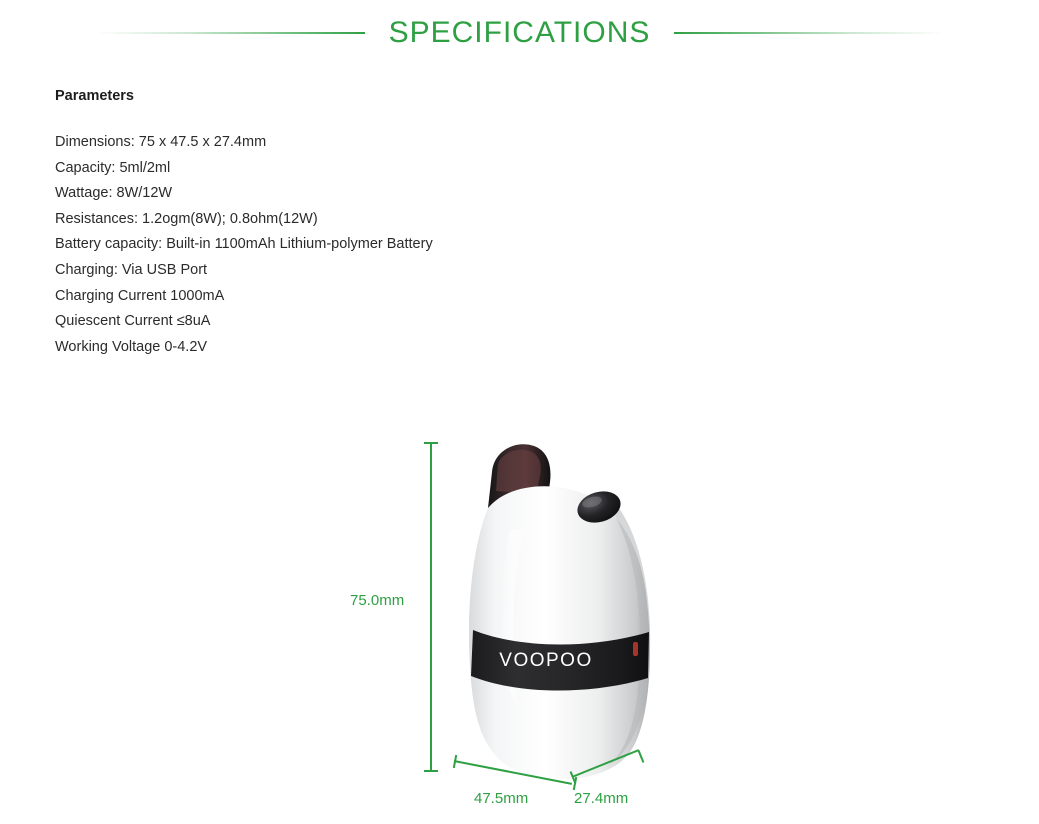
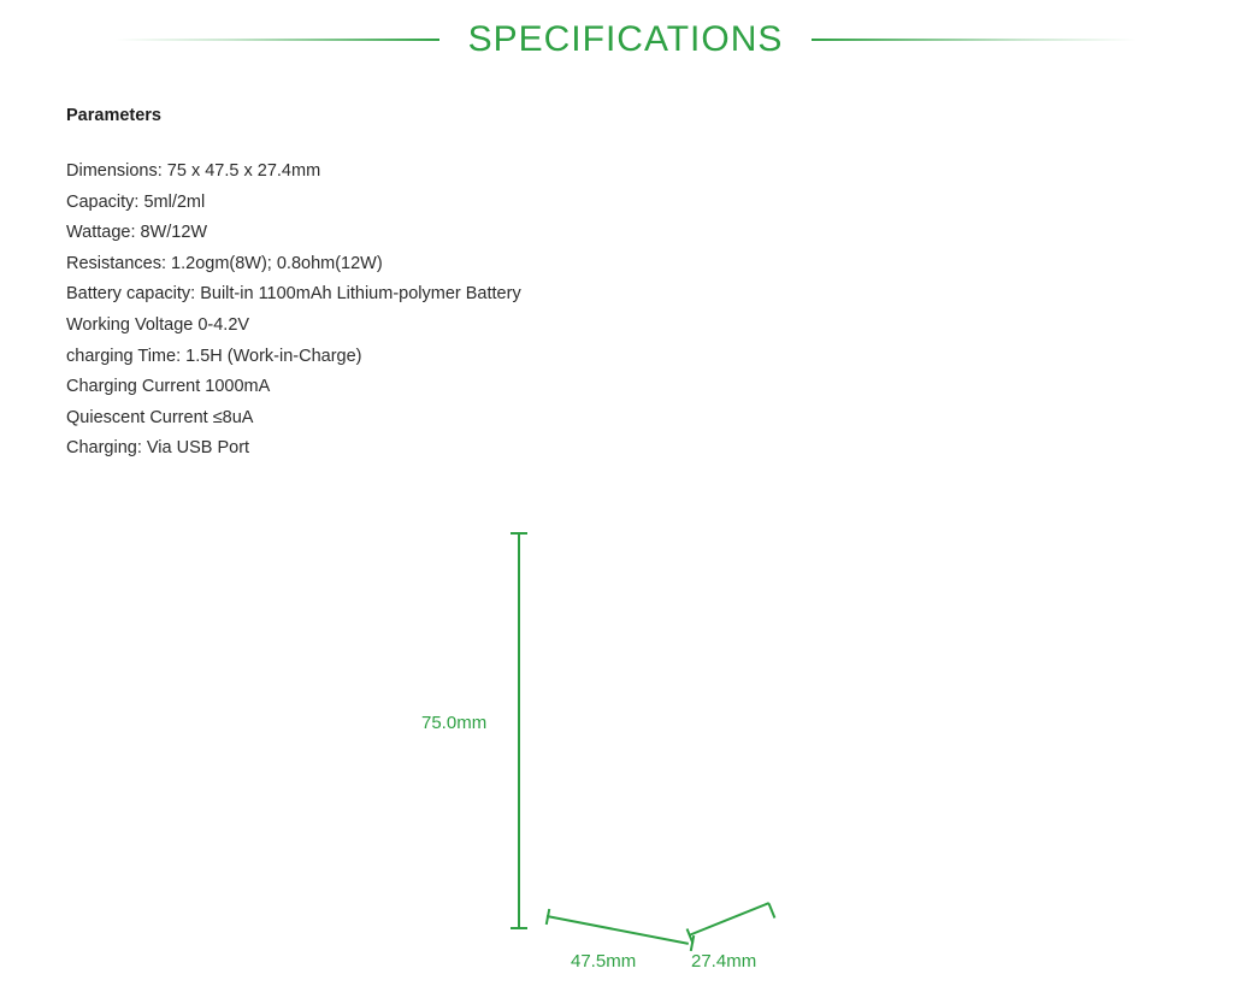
  SPECIFICATIONS
  Parameters
  Dimensions: 75 x 47.5 x 27.4mm
  Capacity: 5ml/2ml
  Wattage: 8W/12W
  Resistances: 1.2ogm(8W); 0.8ohm(12W)
  Battery capacity: Built-in 1100mAh Lithium-polymer Battery
- Charging: Via USB Port
+ Working Voltage 0-4.2V
+ charging Time: 1.5H (Work-in-Charge)
  Charging Current 1000mA
  Quiescent Current ≤8uA
- Working Voltage 0-4.2V
+ Charging: Via USB Port
- VOOPOO
  75.0mm
  47.5mm
  27.4mm
